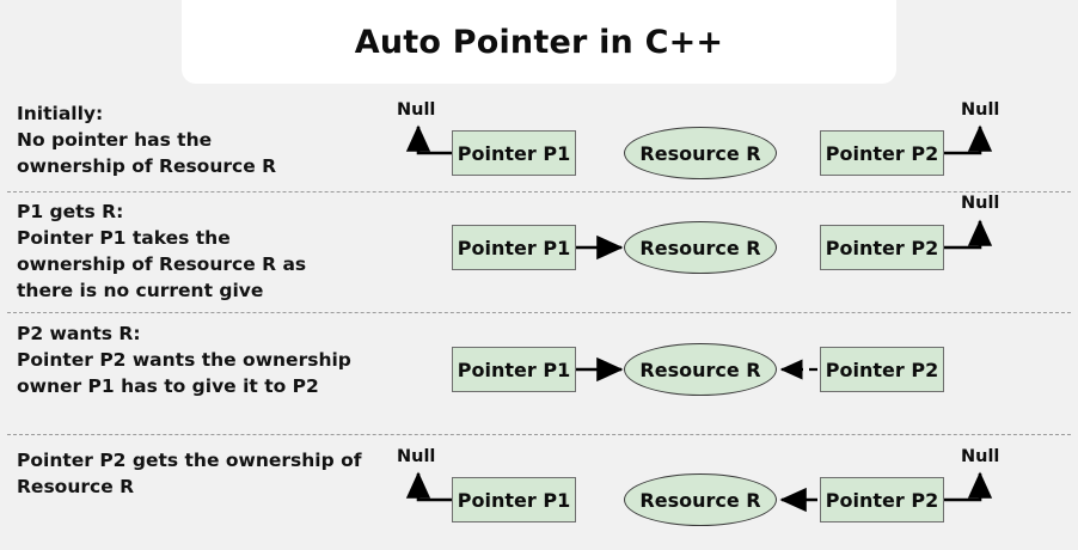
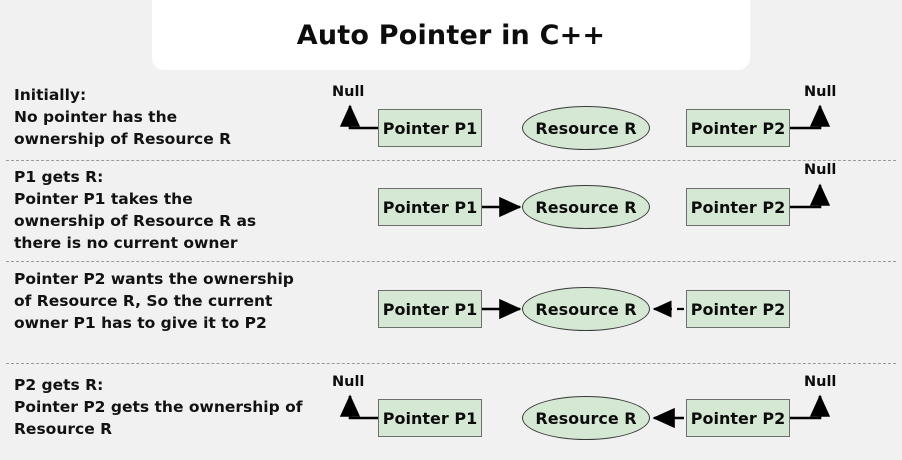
  Auto Pointer in C++
  Initially:
  No pointer has the
  ownership of Resource R
  Null
  Null
  Pointer P1
  Resource R
  Pointer P2
  P1 gets R:
  Pointer P1 takes the
  ownership of Resource R as
- there is no current give
+ there is no current owner
  Null
  Pointer P1
  Resource R
  Pointer P2
- P2 wants R:
  Pointer P2 wants the ownership
+ of Resource R, So the current
  owner P1 has to give it to P2
  Pointer P1
  Resource R
  Pointer P2
+ P2 gets R:
  Pointer P2 gets the ownership of
  Resource R
  Null
  Null
  Pointer P1
  Resource R
  Pointer P2
